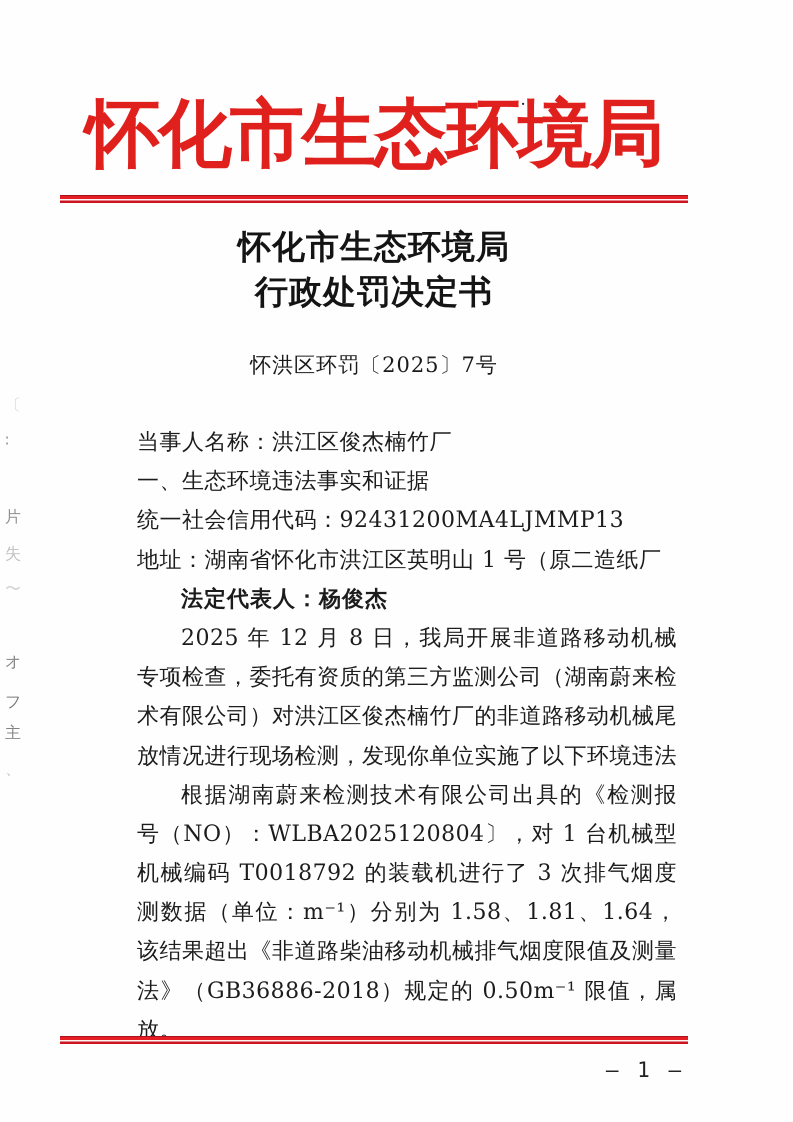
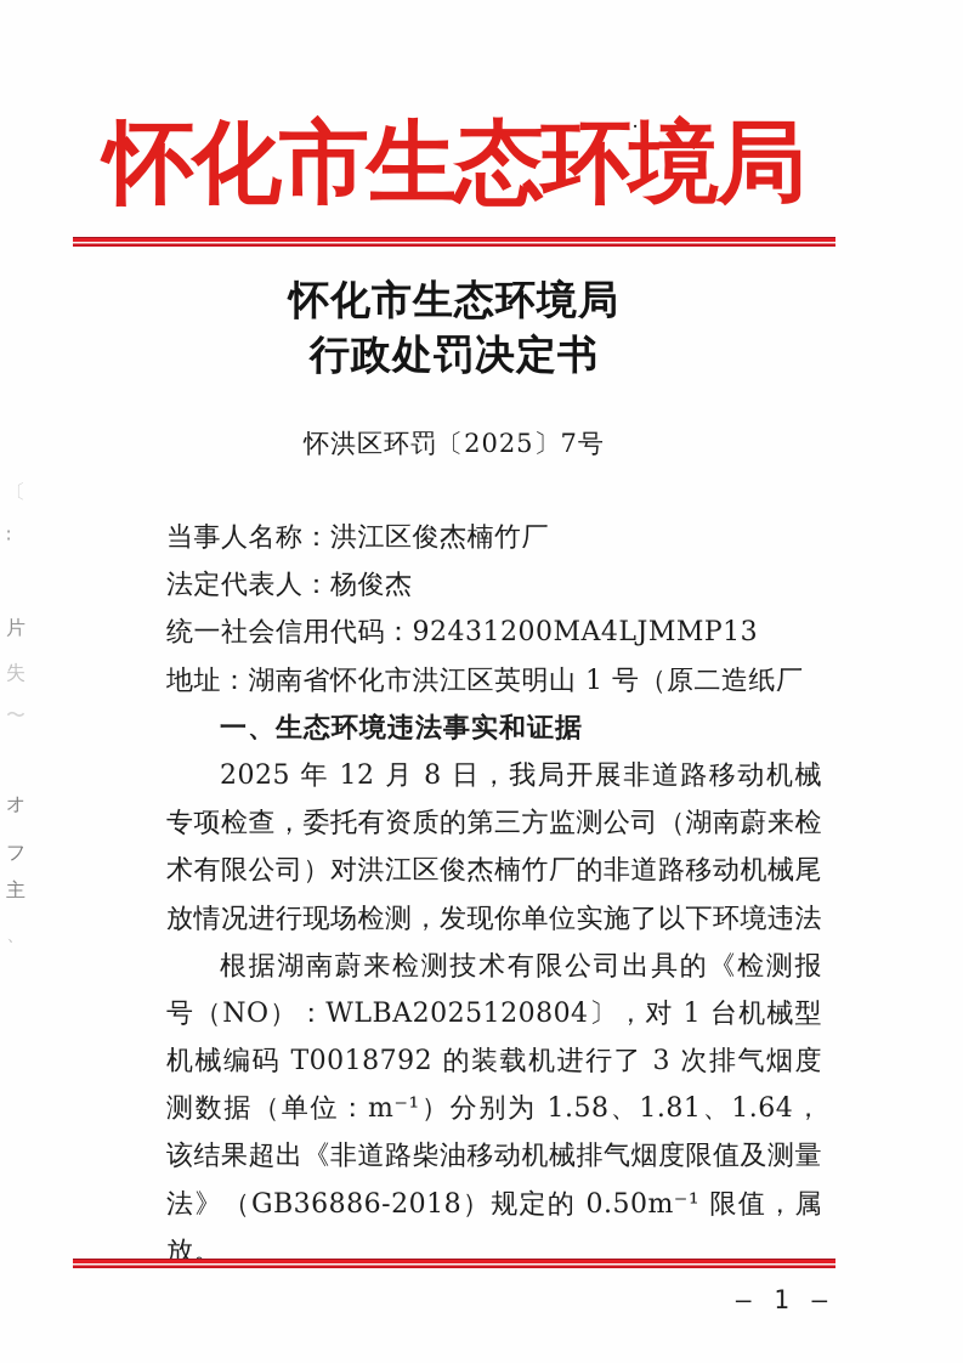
  怀化市生态环境局
  ·
  怀化市生态环境局
  行政处罚决定书
  怀洪区环罚〔2025〕7号
  当事人名称：洪江区俊杰楠竹厂
- 一、生态环境违法事实和证据
+ 法定代表人：杨俊杰
  统一社会信用代码：92431200MA4LJMMP13
  地址：湖南省怀化市洪江区英明山 1 号（原二造纸厂
- 法定代表人：杨俊杰
+ 一、生态环境违法事实和证据
  2025 年 12 月 8 日，我局开展非道路移动机械
  专项检查，委托有资质的第三方监测公司（湖南蔚来检
  术有限公司）对洪江区俊杰楠竹厂的非道路移动机械尾
  放情况进行现场检测，发现你单位实施了以下环境违法
  根据湖南蔚来检测技术有限公司出具的《检测报
  号（NO）：WLBA2025120804〕，对 1 台机械型
  机械编码 T0018792 的装载机进行了 3 次排气烟度
  测数据（单位：m⁻¹）分别为 1.58、1.81、1.64，
  该结果超出《非道路柴油移动机械排气烟度限值及测量
  法》（GB36886-2018）规定的 0.50m⁻¹ 限值，属
  放。
  — 1 —
  〔
  ∶
  片
  失
  〜
  オ
  フ
  主
  、
